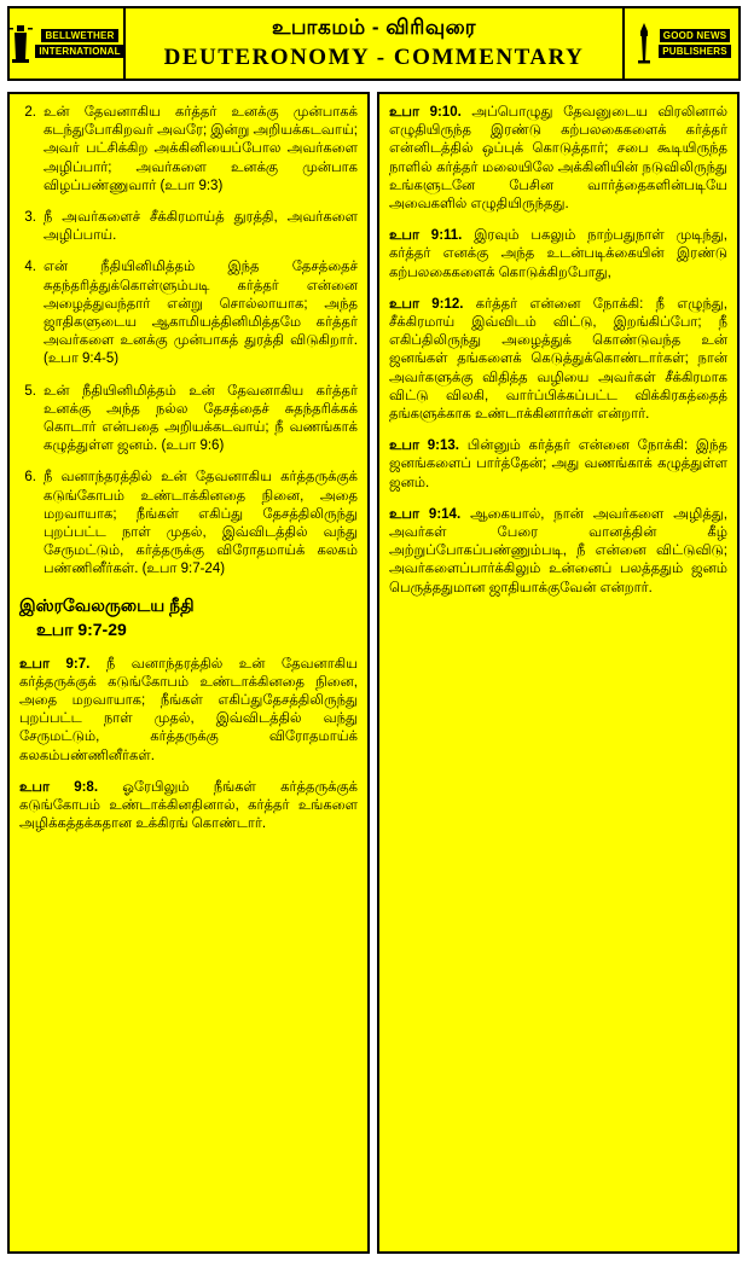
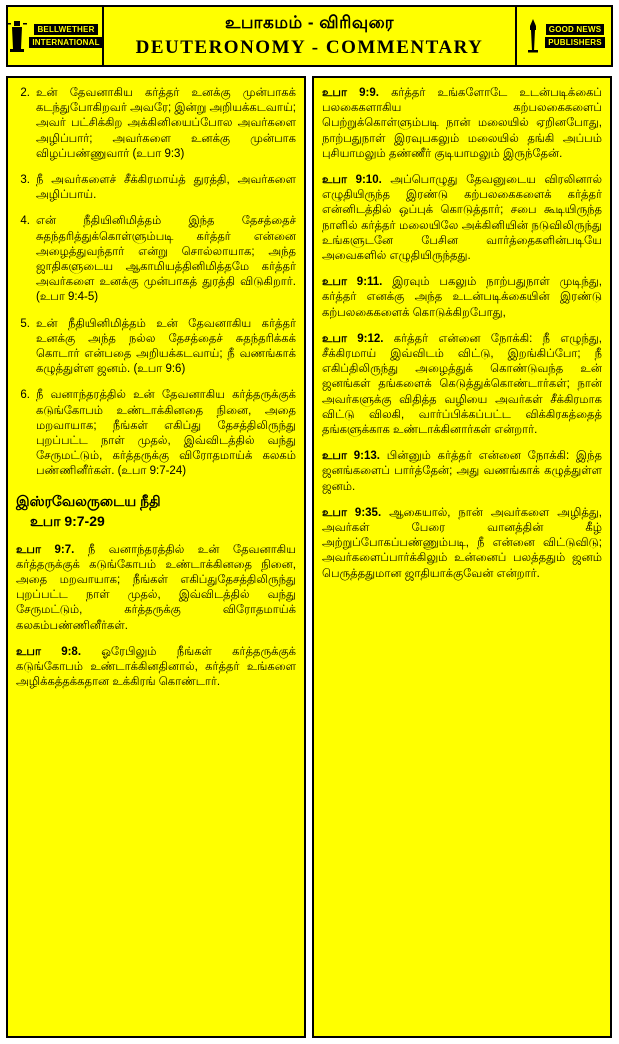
  BELLWETHER
  INTERNATIONAL
  உபாகமம் - விரிவுரை
  DEUTERONOMY - COMMENTARY
  GOOD NEWS
  PUBLISHERS
  2.
  உன் தேவனாகிய கர்த்தர் உனக்கு முன்பாகக் கடந்துபோகிறவர் அவரே; இன்று அறியக்கடவாய்; அவர் பட்சிக்கிற அக்கினியைப்போல அவர்களை அழிப்பார்; அவர்களை உனக்கு முன்பாக விழப்பண்ணுவார் (உபா 9:3)
  3.
  நீ அவர்களைச் சீக்கிரமாய்த் துரத்தி, அவர்களை அழிப்பாய்.
  4.
  என் நீதியினிமித்தம் இந்த தேசத்தைச் சுதந்தரித்துக்கொள்ளும்படி கர்த்தர் என்னை அழைத்துவந்தார் என்று சொல்லாயாக; அந்த ஜாதிகளுடைய ஆகாமியத்தினிமித்தமே கர்த்தர் அவர்களை உனக்கு முன்பாகத் துரத்தி விடுகிறார். (உபா 9:4-5)
  5.
  உன் நீதியினிமித்தம் உன் தேவனாகிய கர்த்தர் உனக்கு அந்த நல்ல தேசத்தைச் சுதந்தரிக்கக் கொடார் என்பதை அறியக்கடவாய்; நீ வணங்காக் கழுத்துள்ள ஜனம். (உபா 9:6)
  6.
  நீ வனாந்தரத்தில் உன் தேவனாகிய கர்த்தருக்குக் கடுங்கோபம் உண்டாக்கினதை நினை, அதை மறவாயாக; நீங்கள் எகிப்து தேசத்திலிருந்து புறப்பட்ட நாள் முதல், இவ்விடத்தில் வந்து சேருமட்டும், கர்த்தருக்கு விரோதமாய்க் கலகம் பண்ணினீர்கள். (உபா 9:7-24)
  இஸ்ரவேலருடைய நீதி
  உபா 9:7-29
  உபா 9:7. நீ வனாந்தரத்தில் உன் தேவனாகிய கர்த்தருக்குக் கடுங்கோபம் உண்டாக்கினதை நினை, அதை மறவாயாக; நீங்கள் எகிப்துதேசத்திலிருந்து புறப்பட்ட நாள் முதல், இவ்விடத்தில் வந்து சேருமட்டும், கர்த்தருக்கு விரோதமாய்க் கலகம்பண்ணினீர்கள்.
  உபா 9:8. ஓரேபிலும் நீங்கள் கர்த்தருக்குக் கடுங்கோபம் உண்டாக்கினதினால், கர்த்தர் உங்களை அழிக்கத்தக்கதான உக்கிரங் கொண்டார்.
+ உபா 9:9. கர்த்தர் உங்களோடே உடன்படிக்கைப் பலகைகளாகிய கற்பலகைகளைப் பெற்றுக்கொள்ளும்படி நான் மலையில் ஏறினபோது, நாற்பதுநாள் இரவுபகலும் மலையில் தங்கி அப்பம் புசியாமலும் தண்ணீர் குடியாமலும் இருந்தேன்.
  உபா 9:10. அப்பொழுது தேவனுடைய விரலினால் எழுதியிருந்த இரண்டு கற்பலகைகளைக் கர்த்தர் என்னிடத்தில் ஒப்புக் கொடுத்தார்; சபை கூடியிருந்த நாளில் கர்த்தர் மலையிலே அக்கினியின் நடுவிலிருந்து உங்களுடனே பேசின வார்த்தைகளின்படியே அவைகளில் எழுதியிருந்தது.
  உபா 9:11. இரவும் பகலும் நாற்பதுநாள் முடிந்து, கர்த்தர் எனக்கு அந்த உடன்படிக்கையின் இரண்டு கற்பலகைகளைக் கொடுக்கிறபோது,
  உபா 9:12. கர்த்தர் என்னை நோக்கி: நீ எழுந்து, சீக்கிரமாய் இவ்விடம் விட்டு, இறங்கிப்போ; நீ எகிப்திலிருந்து அழைத்துக் கொண்டுவந்த உன் ஜனங்கள் தங்களைக் கெடுத்துக்கொண்டார்கள்; நான் அவர்களுக்கு விதித்த வழியை அவர்கள் சீக்கிரமாக விட்டு விலகி, வார்ப்பிக்கப்பட்ட விக்கிரகத்தைத் தங்களுக்காக உண்டாக்கினார்கள் என்றார்.
  உபா 9:13. பின்னும் கர்த்தர் என்னை நோக்கி: இந்த ஜனங்களைப் பார்த்தேன்; அது வணங்காக் கழுத்துள்ள ஜனம்.
- உபா 9:14. ஆகையால், நான் அவர்களை அழித்து, அவர்கள் பேரை வானத்தின் கீழ் அற்றுப்போகப்பண்ணும்படி, நீ என்னை விட்டுவிடு; அவர்களைப்பார்க்கிலும் உன்னைப் பலத்ததும் ஜனம் பெருத்ததுமான ஜாதியாக்குவேன் என்றார்.
+ உபா 9:35. ஆகையால், நான் அவர்களை அழித்து, அவர்கள் பேரை வானத்தின் கீழ் அற்றுப்போகப்பண்ணும்படி, நீ என்னை விட்டுவிடு; அவர்களைப்பார்க்கிலும் உன்னைப் பலத்ததும் ஜனம் பெருத்ததுமான ஜாதியாக்குவேன் என்றார்.
